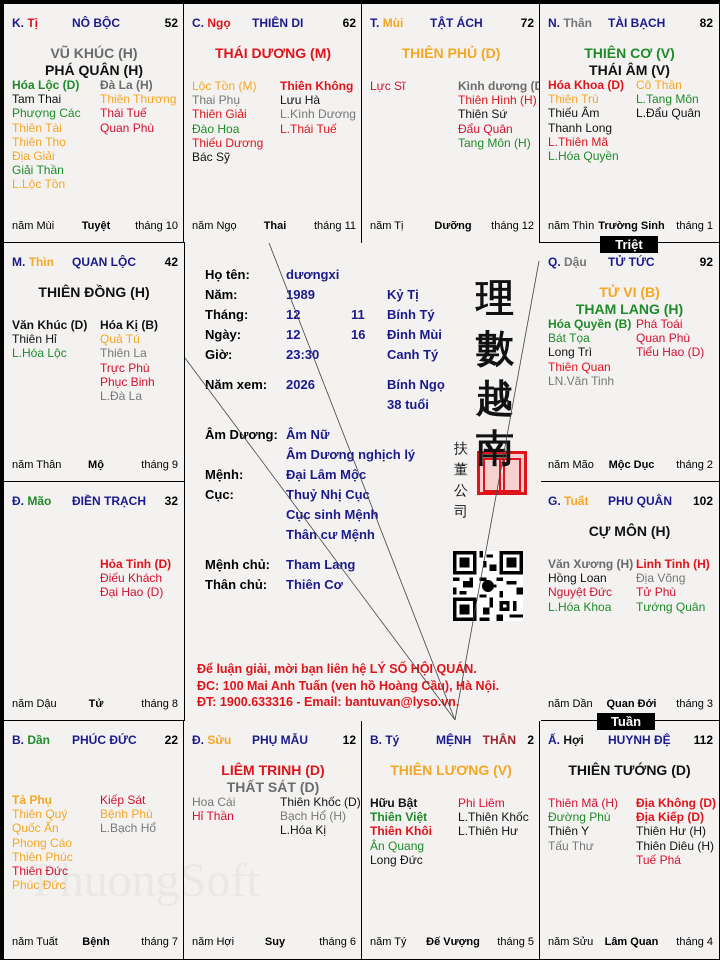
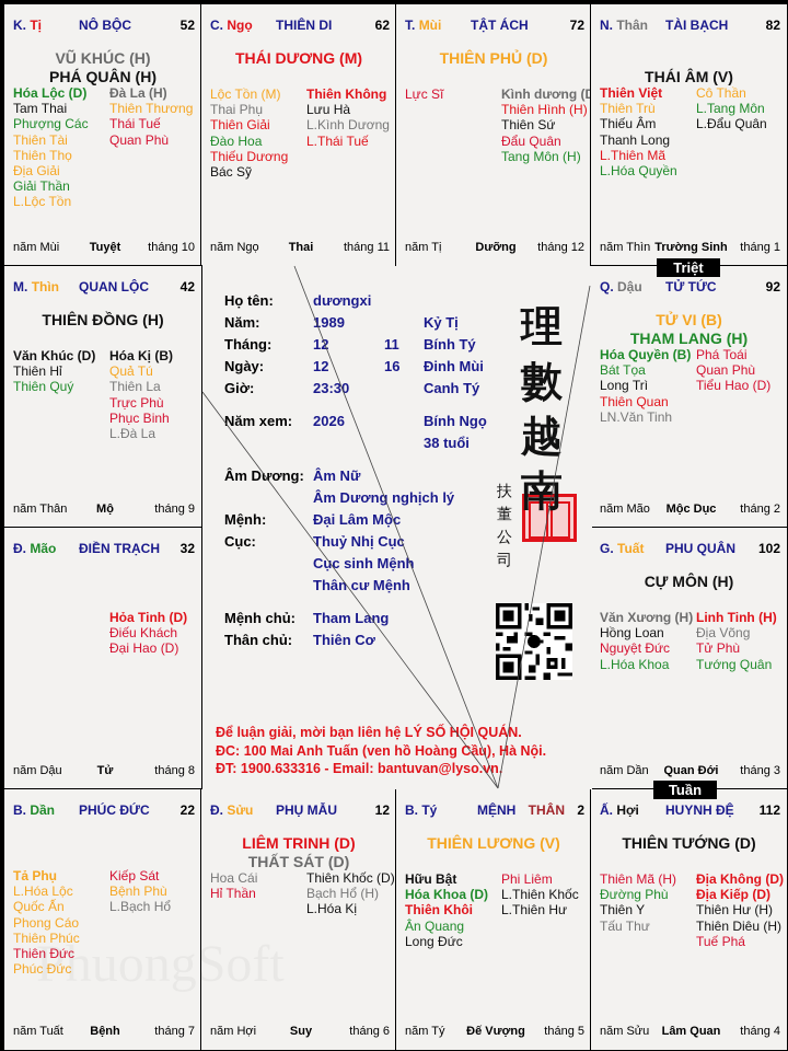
  K. Tị
  NÔ BỘC
  52
  VŨ KHÚC (H)
  PHÁ QUÂN (H)
  Hóa Lộc (D)
  Tam Thai
  Phượng Các
  Thiên Tài
  Thiên Thọ
  Địa Giải
  Giải Thần
  L.Lộc Tồn
  Đà La (H)
  Thiên Thương
  Thái Tuế
  Quan Phù
  năm Mùi
  Tuyệt
  tháng 10
  C. Ngọ
  THIÊN DI
  62
  THÁI DƯƠNG (M)
  Lộc Tồn (M)
  Thai Phụ
  Thiên Giải
  Đào Hoa
  Thiếu Dương
  Bác Sỹ
  Thiên Không
  Lưu Hà
  L.Kình Dương
  L.Thái Tuế
  năm Ngọ
  Thai
  tháng 11
  T. Mùi
  TẬT ÁCH
  72
  THIÊN PHỦ (D)
  Lực Sĩ
  Kình dương (
  Thiên Hình (H)
  Thiên Sứ
  Đẩu Quân
  Tang Môn (H)
  năm Tị
  Dưỡng
  tháng 12
  N. Thân
  TÀI BẠCH
  82
- THIÊN CƠ (V)
  THÁI ÂM (V)
- Hóa Khoa (D)
+ Thiên Việt
  Thiên Trù
  Thiếu Âm
  Thanh Long
  L.Thiên Mã
  L.Hóa Quyền
  Cô Thần
  L.Tang Môn
  L.Đẩu Quân
  năm Thìn
  Trường Sinh
  tháng 1
  M. Thìn
  QUAN LỘC
  42
  THIÊN ĐỒNG (H)
  Văn Khúc (D)
  Thiên Hỉ
- L.Hóa Lộc
+ Thiên Quý
  Hóa Kị (B)
  Quả Tú
  Thiên La
  Trực Phù
  Phục Binh
  L.Đà La
  năm Thân
  Mộ
  tháng 9
  Q. Dậu
  TỬ TỨC
  92
  TỬ VI (B)
  THAM LANG (H)
  Hóa Quyền (B)
  Bát Tọa
  Long Trì
  Thiên Quan
  LN.Văn Tinh
  Phá Toái
  Quan Phù
  Tiểu Hao (D)
  năm Mão
  Mộc Dục
  tháng 2
  Đ. Mão
  ĐIỀN TRẠCH
  32
  Hỏa Tinh (D)
  Điếu Khách
  Đại Hao (D)
  năm Dậu
  Tử
  tháng 8
  G. Tuất
  PHU QUÂN
  102
  CỰ MÔN (H)
  Văn Xương (H)
  Hồng Loan
  Nguyệt Đức
  L.Hóa Khoa
  Linh Tinh (H)
  Địa Võng
  Tử Phù
  Tướng Quân
  năm Dần
  Quan Đới
  tháng 3
  B. Dần
  PHÚC ĐỨC
  22
  Tả Phụ
- Thiên Quý
+ L.Hóa Lộc
  Quốc Ấn
  Phong Cáo
  Thiên Phúc
  Thiên Đức
  Phúc Đức
  Kiếp Sát
  Bệnh Phù
  L.Bạch Hổ
  năm Tuất
  Bệnh
  tháng 7
  Đ. Sửu
  PHỤ MẪU
  12
  LIÊM TRINH (D)
  THẤT SÁT (D)
  Hoa Cái
  Hỉ Thần
  Thiên Khốc (D)
  Bạch Hổ (H)
  L.Hóa Kị
  năm Hợi
  Suy
  tháng 6
  B. Tý
  MỆNH
  THÂN
  2
  THIÊN LƯƠNG (V)
  Hữu Bật
- Thiên Việt
+ Hóa Khoa (D)
  Thiên Khôi
  Ân Quang
  Long Đức
  Phi Liêm
  L.Thiên Khốc
  L.Thiên Hư
  năm Tý
  Đế Vượng
  tháng 5
  Ấ. Hợi
  HUYNH ĐỆ
  112
  THIÊN TƯỚNG (D)
  Thiên Mã (H)
  Đường Phù
  Thiên Y
  Tấu Thư
  Địa Không (D)
  Địa Kiếp (D)
  Thiên Hư (H)
  Thiên Diêu (H)
  Tuế Phá
  năm Sửu
  Lâm Quan
  tháng 4
  Họ tên:
  dươngxi
  Năm:
  1989
  Kỷ Tị
  Tháng:
  11
  Bính Tý
  Ngày:
  12
  16
  Đinh Mùi
  Giờ:
  23:30
  Canh Tý
  Năm xem:
  2026
  Bính Ngọ
  38 tuổi
  Âm Dương:
  Âm Nữ
  Âm Dương nghịch lý
  Mệnh:
  Đại Lâm Mộc
  Cục:
  Thuỷ Nhị Cục
  Cục sinh Mện
  Thân cư Mệnh
  Mệnh chủ:
  Tham Lang
  Thân chủ:
  Thiên Cơ
  理
  數
  越
  南
  扶
  董
  公
  司
  Để luận giải, mời bạn liên hệ LÝ SỐ HỘI QUÁN.
  ĐC: 100 Mai Anh Tuấn (ven hồ Hoàng Cầu), Hà Nội.
  ĐT: 1900.633316 - Email: bantuvan@lyso.vn.
  PhuongSoft
  Triệt
  Tuần
